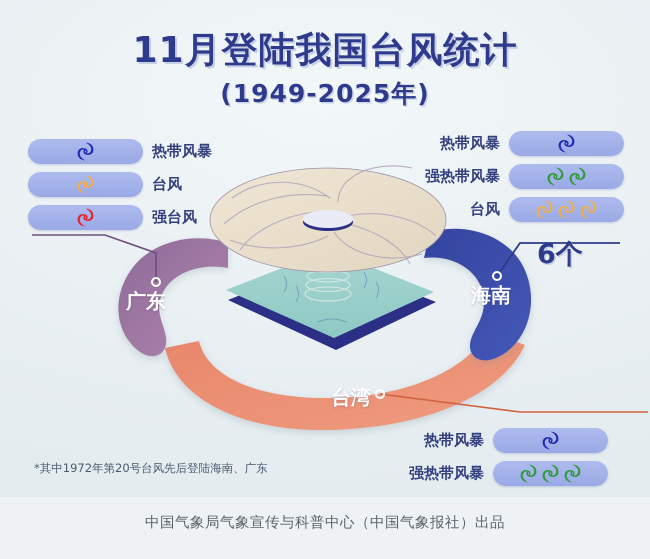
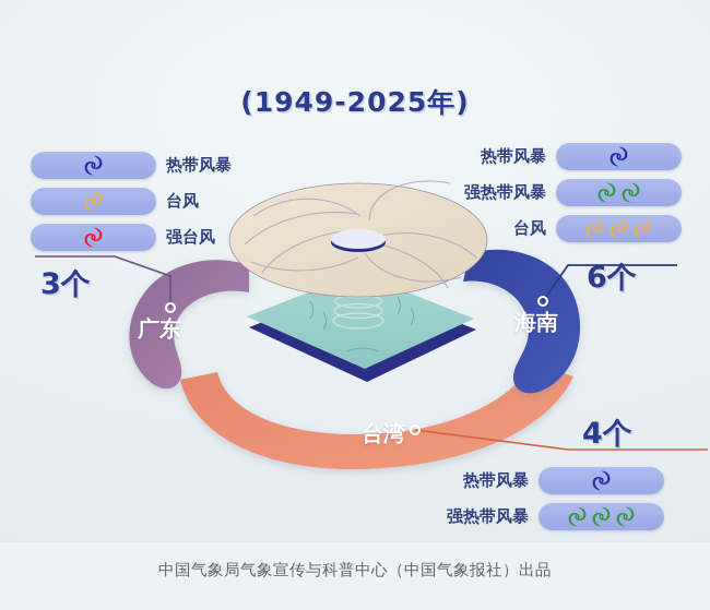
- 11月登陆我国台风统计
  (1949-2025年)
  热带风暴
  台风
  强台风
  热带风暴
  强热带风暴
  台风
  热带风暴
  强热带风暴
+ 3个
  6个
+ 4个
  广东
  海南
  台湾
- *其中1972年第20号台风先后登陆海南、广东
  中国气象局气象宣传与科普中心（中国气象报社）出品
